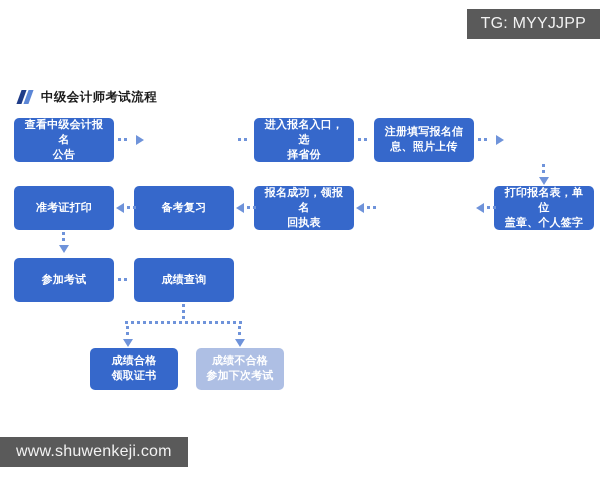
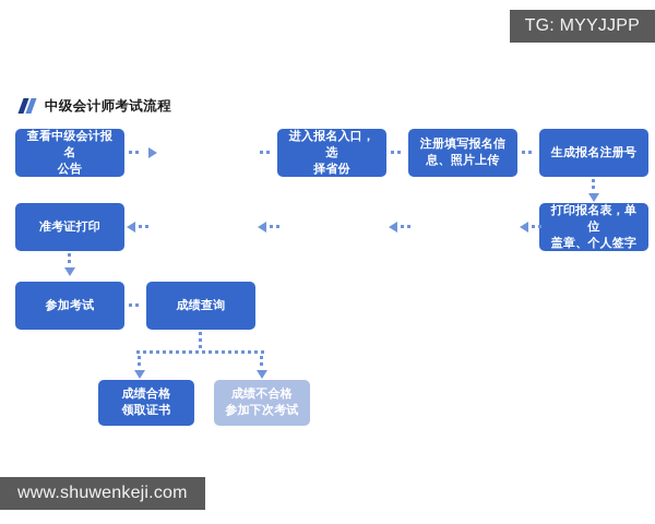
  TG: MYYJJPP
  www.shuwenkeji.com
  中级会计师考试流程
  查看中级会计报名
  公告
  进入报名入口，选
  择省份
  注册填写报名信
  息、照片上传
+ 生成报名注册号
  打印报名表，单位
  盖章、个人签字
- 报名成功，领报名
- 回执表
- 备考复习
  准考证打印
  参加考试
  成绩查询
  成绩合格
  领取证书
  成绩不合格
  参加下次考试
